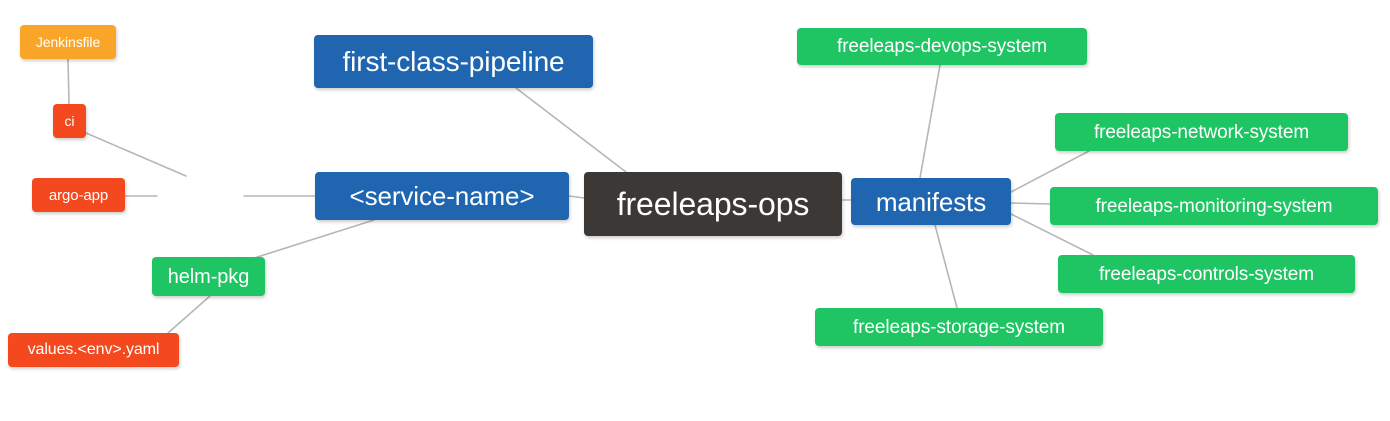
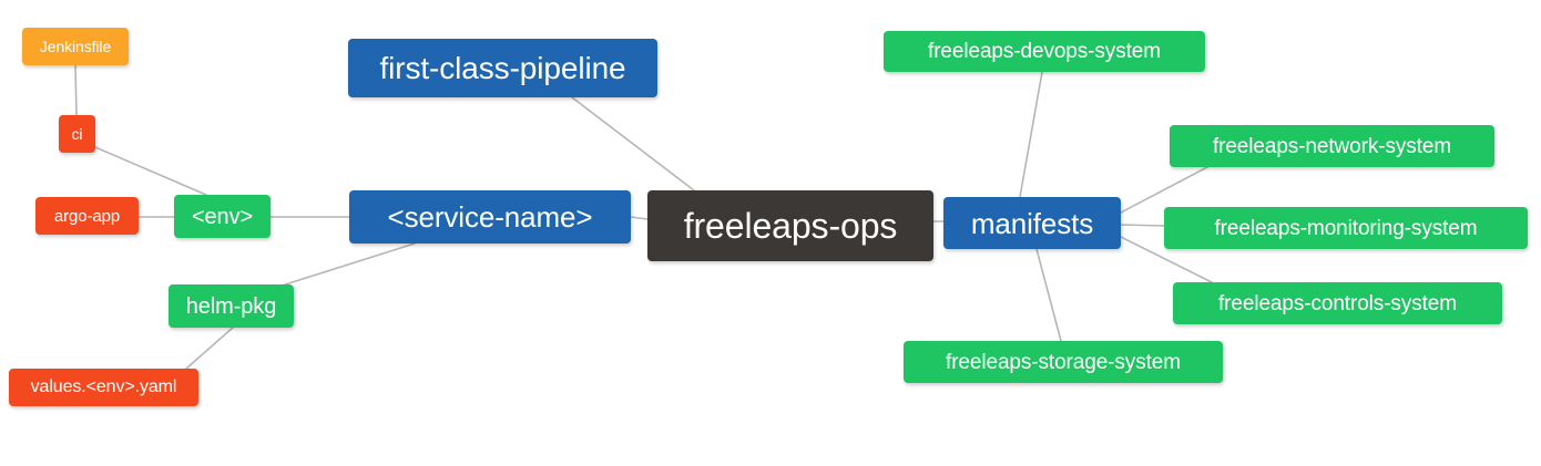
  Jenkinsfile
  ci
  argo-app
+ <env>
  helm-pkg
  values.<env>.yaml
  first-class-pipeline
  <service-name>
  freeleaps-ops
  manifests
  freeleaps-devops-system
  freeleaps-network-system
  freeleaps-monitoring-system
  freeleaps-controls-system
  freeleaps-storage-system
